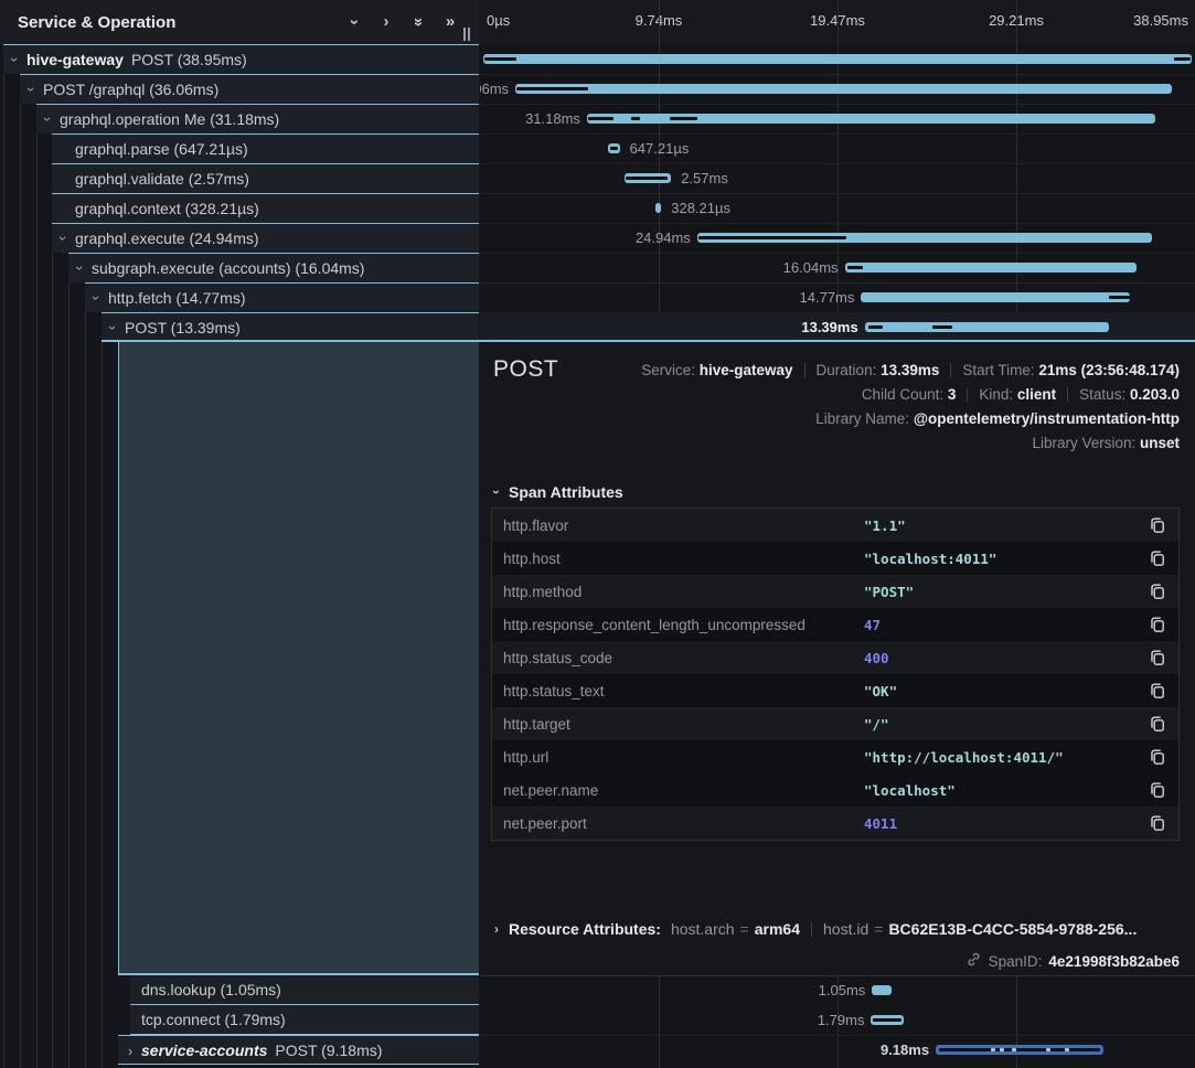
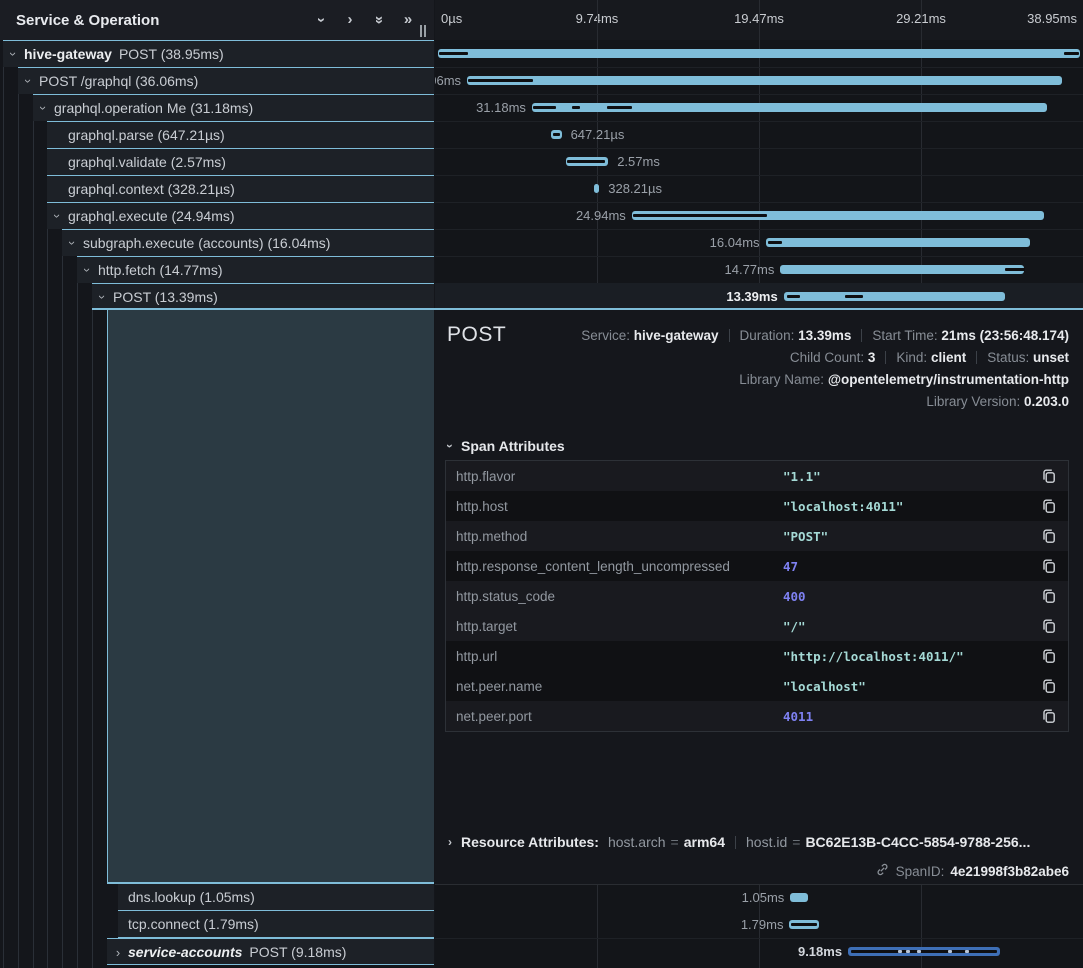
  Service & Operation
  ›
  »
  hive-gateway POST (38.95ms)
  POST /graphql (36.06ms)
  graphql.operation Me (31.18ms)
  graphql.parse (647.21µs)
  graphql.validate (2.57ms)
  graphql.context (328.21µs)
  graphql.execute (24.94ms)
  subgraph.execute (accounts) (16.04ms)
  http.fetch (14.77ms)
  POST (13.39ms)
  dns.lookup (1.05ms)
  tcp.connect (1.79ms)
  ›
  service-accounts POST (9.18ms)
  0µs
  9.7ms
  19.47ms
  29.21ms
  38.95ms
  31.18ms
  647.21µs
  2.57ms
  328.21µs
  24.94ms
  16.04ms
  14.77ms
  13.39ms
  1.05ms
  1.79ms
  9.18ms
  POST
  Service: hive-gateway Duration: 13.39ms Start Time: 21ms (23:56:48.174)
- Child Count: 3 Kind: client Status: 0.203.0
+ Child Count: 3 Kind: client Status: unset
  Library Name: @opentelemetry/instrumentation-http
- Library Version: unset
+ Library Version: 0.203.0
  Span Attributes
  http.flavor
  "1.1"
  http.host
  "localhost:4011"
  http.method
  "POST"
  http.response_content_length_uncompressed
  47
  http.status_code
  400
- http.status_text
- "OK"
  http.target
  "/"
  http.url
  "http://localhost:4011/"
  net.peer.name
  "localhost"
  net.peer.port
  4011
  ›
  Resource Attributes:
  host.arch = arm64 host.id = BC62E13B-C4CC-5854-9788-256...
  SpanID:
  4e21998f3b82abe6
